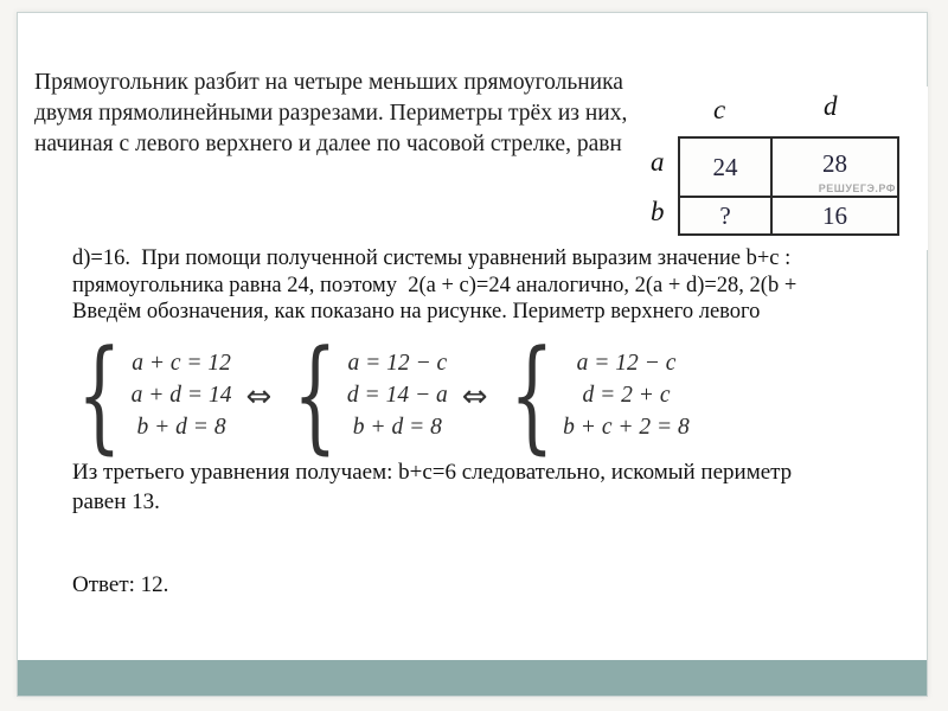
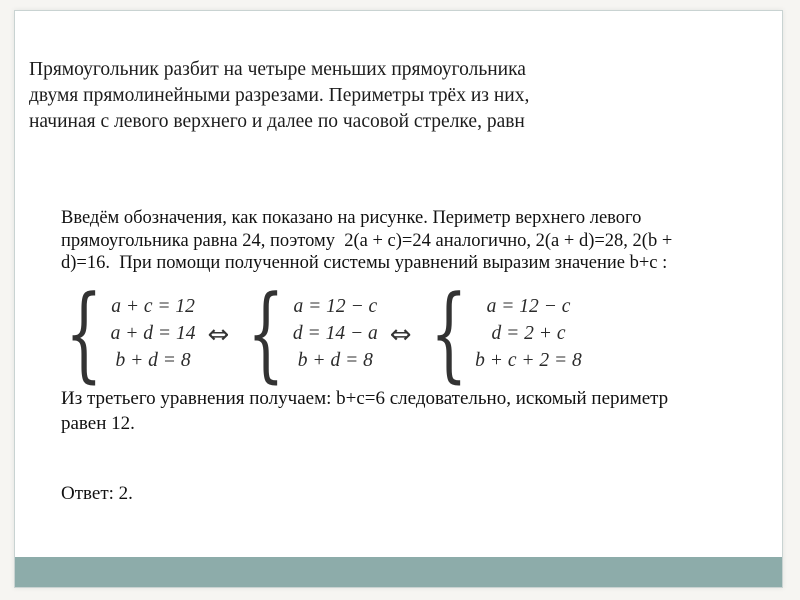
  Прямоугольник разбит на четыре меньших прямоугольника
  двумя прямолинейными разрезами. Периметры трёх из них,
  начиная с левого верхнего и далее по часовой стрелке, равн
- c
- d
- a
- b
- 24
- 28
- РЕШУЕГЭ.РФ
- ?
- 16
- d)=16. При помощи полученной системы уравнений выразим значение b+c :
+ Введём обозначения, как показано на рисунке. Периметр верхнего левого
  прямоугольника равна 24, поэтому 2(a + c)=24 аналогично, 2(a + d)=28, 2(b +
- Введём обозначения, как показано на рисунке. Периметр верхнего левого
+ d)=16. При помощи полученной системы уравнений выразим значение b+c :
  {
  a + c = 12
  a + d = 14
  b + d = 8
  ⇔
  {
  a = 12 − c
  d = 14 − a
  b + d = 8
  ⇔
  {
  a = 12 − c
  d = 2 + c
  b + c + 2 = 8
  Из третьего уравнения получаем: b+c=6 следовательно, искомый периметр
- равен 13.
+ равен 12.
- Ответ: 12.
+ Ответ: 2.
